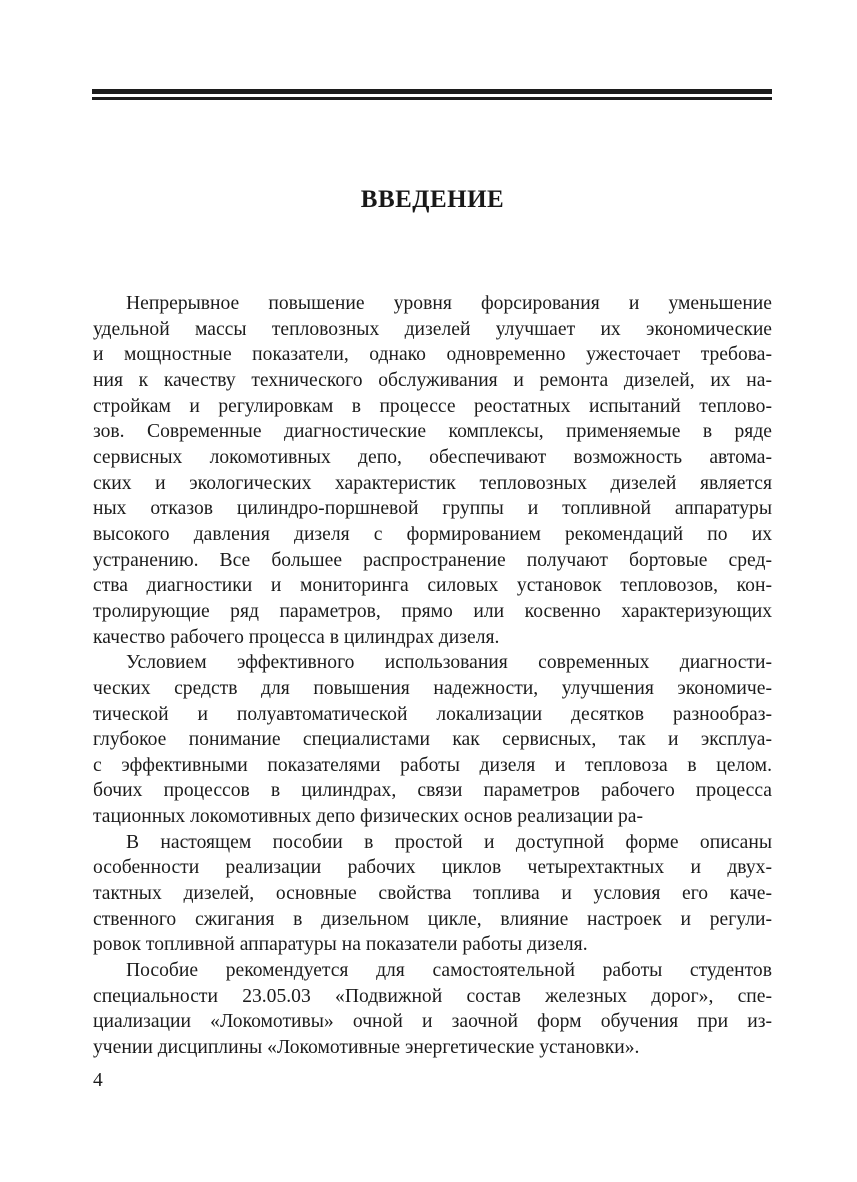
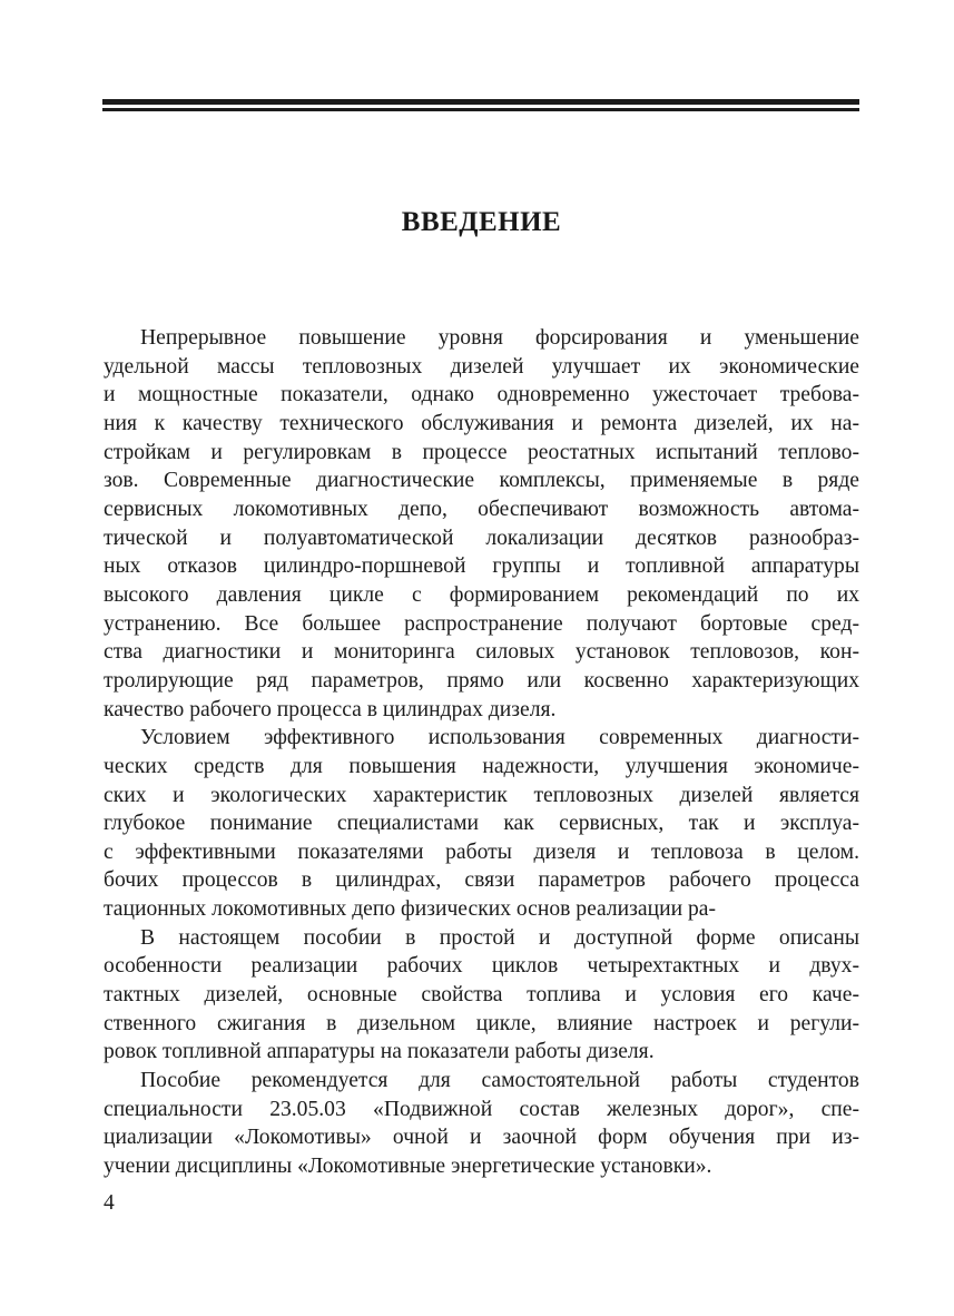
  ВВЕДЕНИЕ
  Непрерывное повышение уровня форсирования и уменьшение
  удельной массы тепловозных дизелей улучшает их экономические
  и мощностные показатели, однако одновременно ужесточает требова-
  ния к качеству технического обслуживания и ремонта дизелей, их на-
  стройкам и регулировкам в процессе реостатных испытаний теплово-
  зов. Современные диагностические комплексы, применяемые в ряде
  сервисных локомотивных депо, обеспечивают возможность автома-
- ских и экологических характеристик тепловозных дизелей является
+ тической и полуавтоматической локализации десятков разнообраз-
  ных отказов цилиндро-поршневой группы и топливной аппаратуры
- высокого давления дизеля с формированием рекомендаций по их
+ высокого давления цикле с формированием рекомендаций по их
  устранению. Все большее распространение получают бортовые сред-
  ства диагностики и мониторинга силовых установок тепловозов, кон-
  тролирующие ряд параметров, прямо или косвенно характеризующих
  качество рабочего процесса в цилиндрах дизеля.
  Условием эффективного использования современных диагности-
  ческих средств для повышения надежности, улучшения экономиче-
- тической и полуавтоматической локализации десятков разнообраз-
+ ских и экологических характеристик тепловозных дизелей является
  глубокое понимание специалистами как сервисных, так и эксплуа-
  с эффективными показателями работы дизеля и тепловоза в целом.
  бочих процессов в цилиндрах, связи параметров рабочего процесса
  тационных локомотивных депо физических основ реализации ра-
  В настоящем пособии в простой и доступной форме описаны
  особенности реализации рабочих циклов четырехтактных и двух-
  тактных дизелей, основные свойства топлива и условия его каче-
  ственного сжигания в дизельном цикле, влияние настроек и регули-
  ровок топливной аппаратуры на показатели работы дизеля.
  Пособие рекомендуется для самостоятельной работы студентов
  специальности 23.05.03 «Подвижной состав железных дорог», спе-
  циализации «Локомотивы» очной и заочной форм обучения при из-
  учении дисциплины «Локомотивные энергетические установки».
  4
